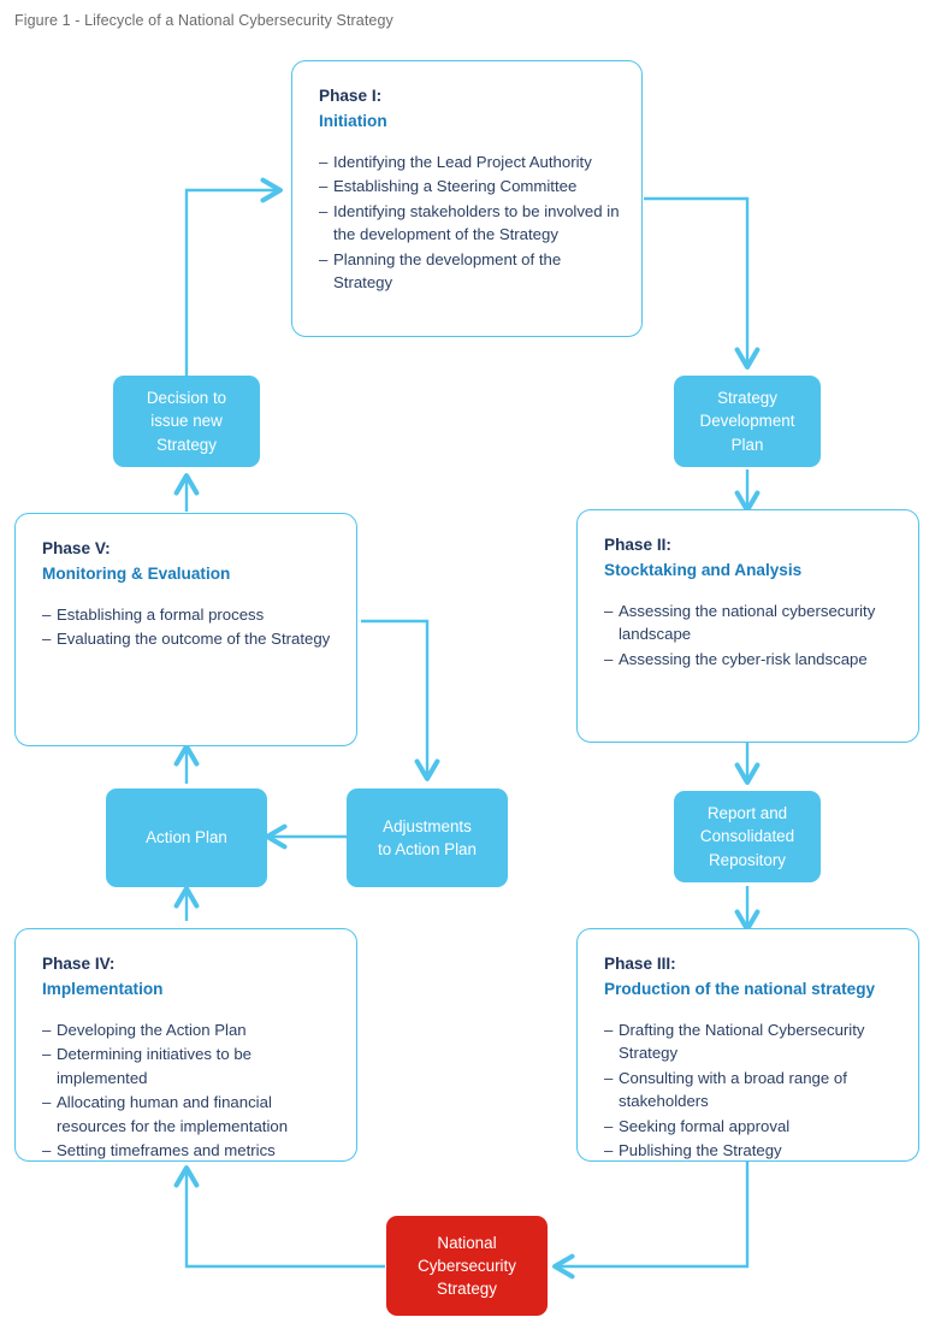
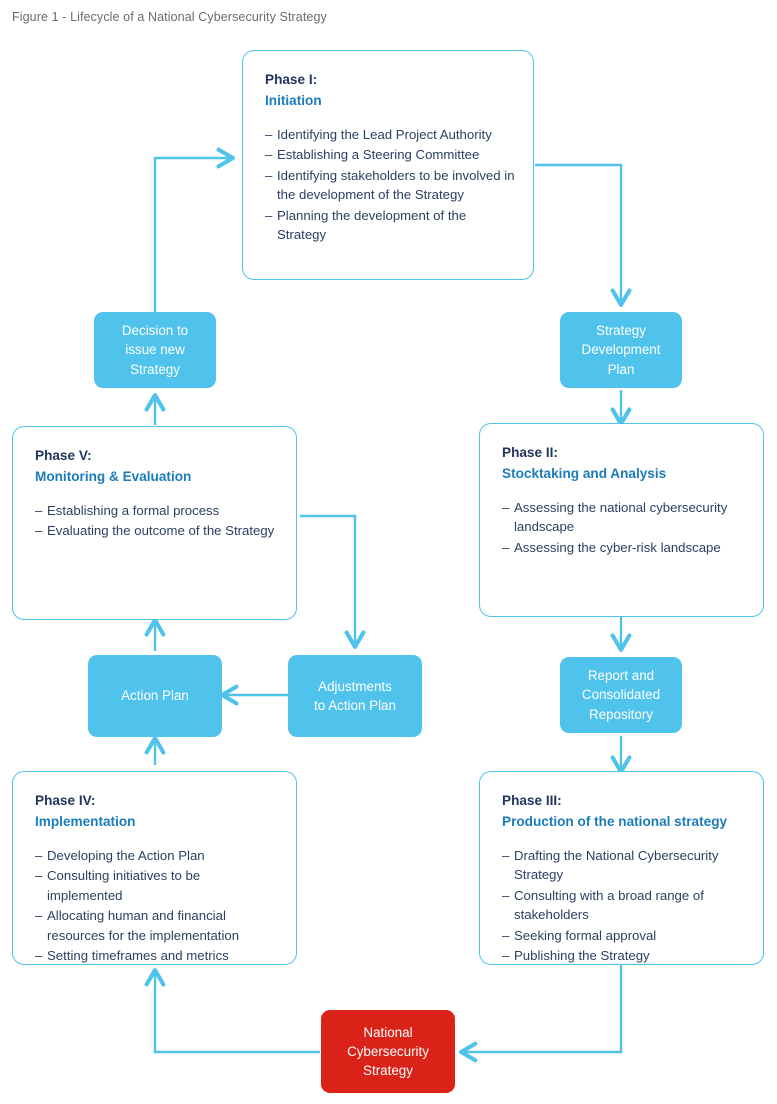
  Figure 1 - Lifecycle of a National Cybersecurity Strategy
  Phase I:
  Initiation
  Identifying the Lead Project Authority
  Establishing a Steering Committee
  Identifying stakeholders to be involved in the development of the Strategy
  Planning the development of the Strategy
  Phase II:
  Stocktaking and Analysis
  Assessing the national cybersecurity landscape
  Assessing the cyber-risk landscape
  Phase III:
  Production of the national strategy
  Drafting the National Cybersecurity Strategy
  Consulting with a broad range of stakeholders
  Seeking formal approval
  Publishing the Strategy
  Phase IV:
  Implementation
  Developing the Action Plan
- Determining initiatives to be implemented
+ Consulting initiatives to be implemented
  Allocating human and financial resources for the implementation
  Setting timeframes and metrics
  Phase V:
  Monitoring & Evaluation
  Establishing a formal process
  Evaluating the outcome of the Strategy
  Decision to
  issue new
  Strategy
  Strategy
  Development
  Plan
  Report and
  Consolidated
  Repository
  National
  Cybersecurity
  Strategy
  Action Plan
  Adjustments
  to Action Plan
